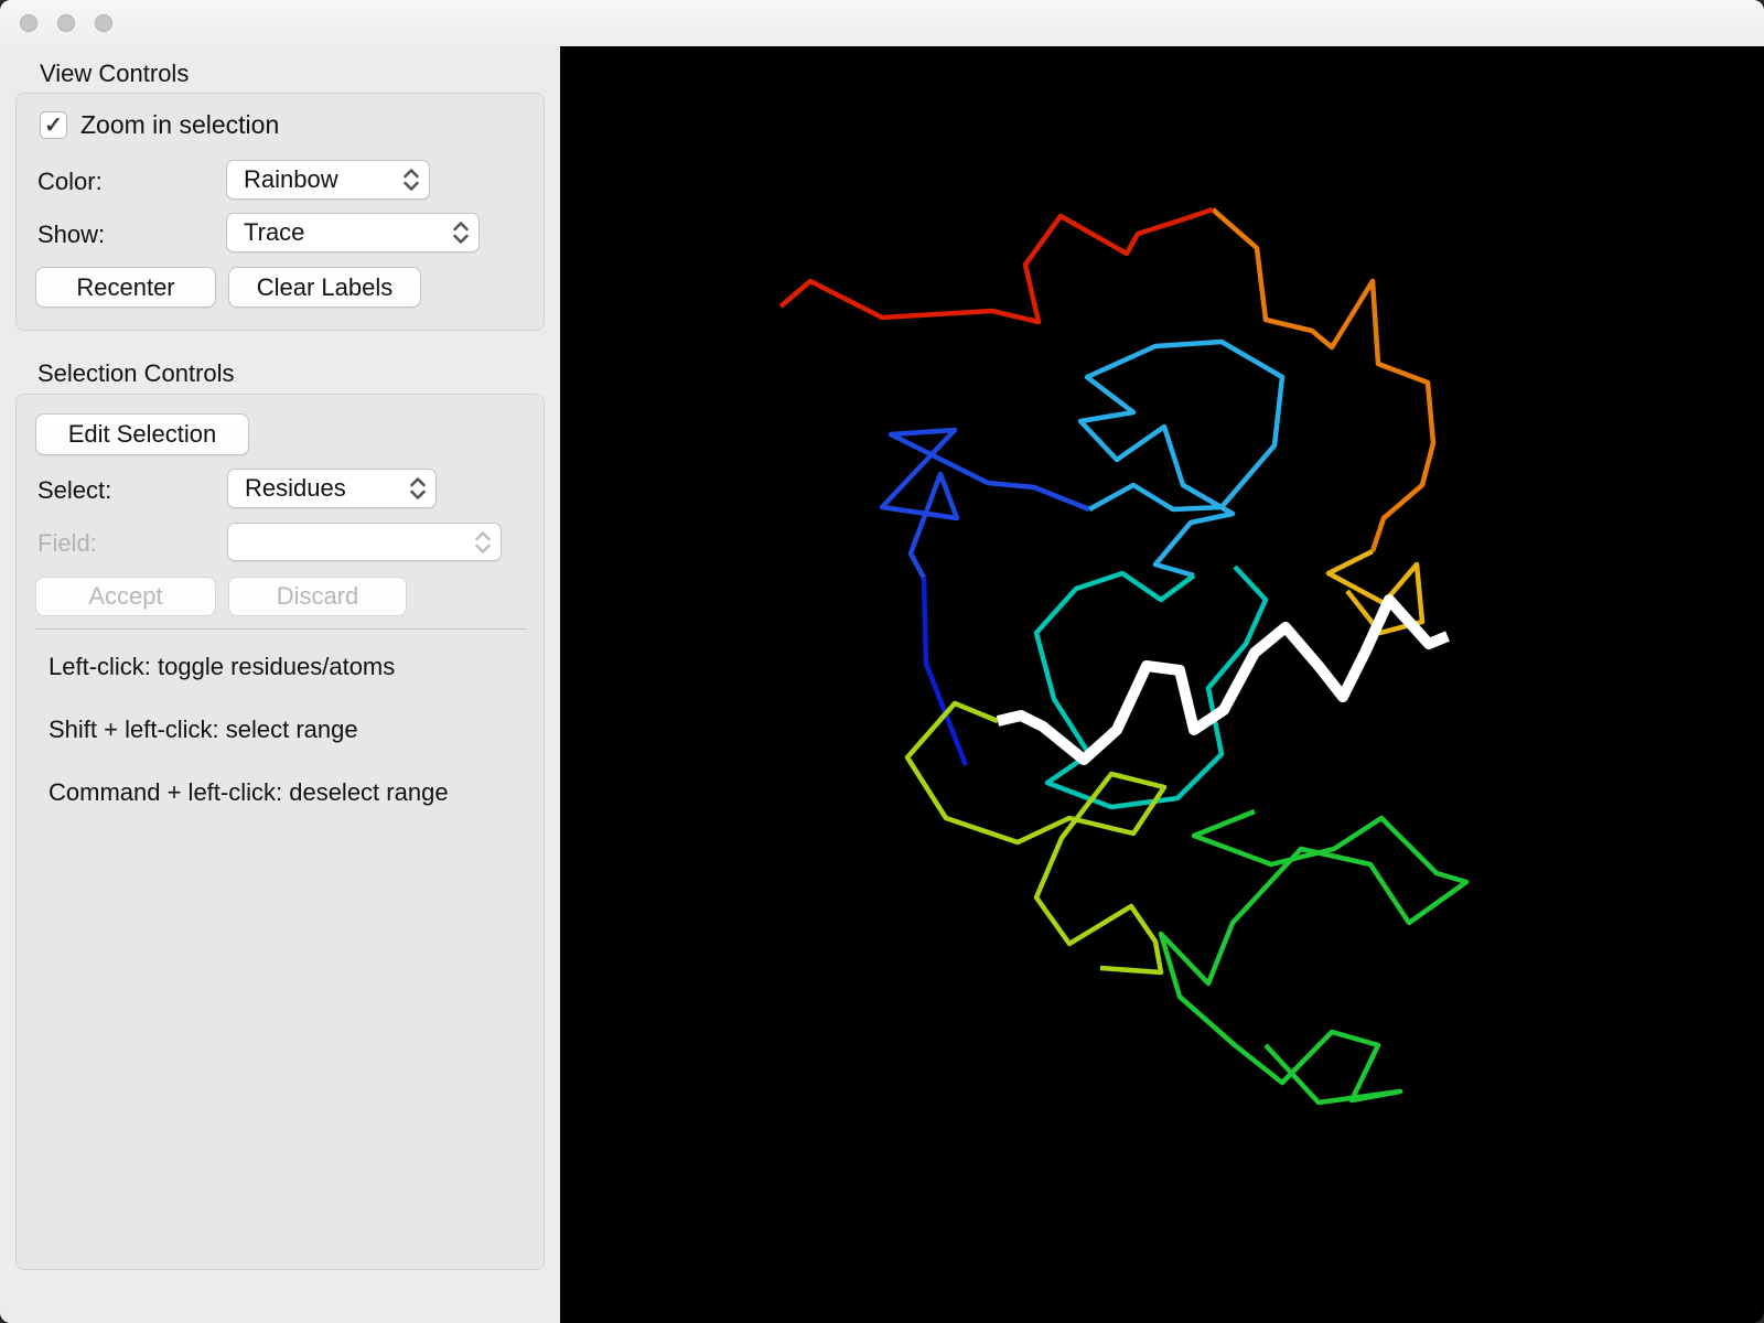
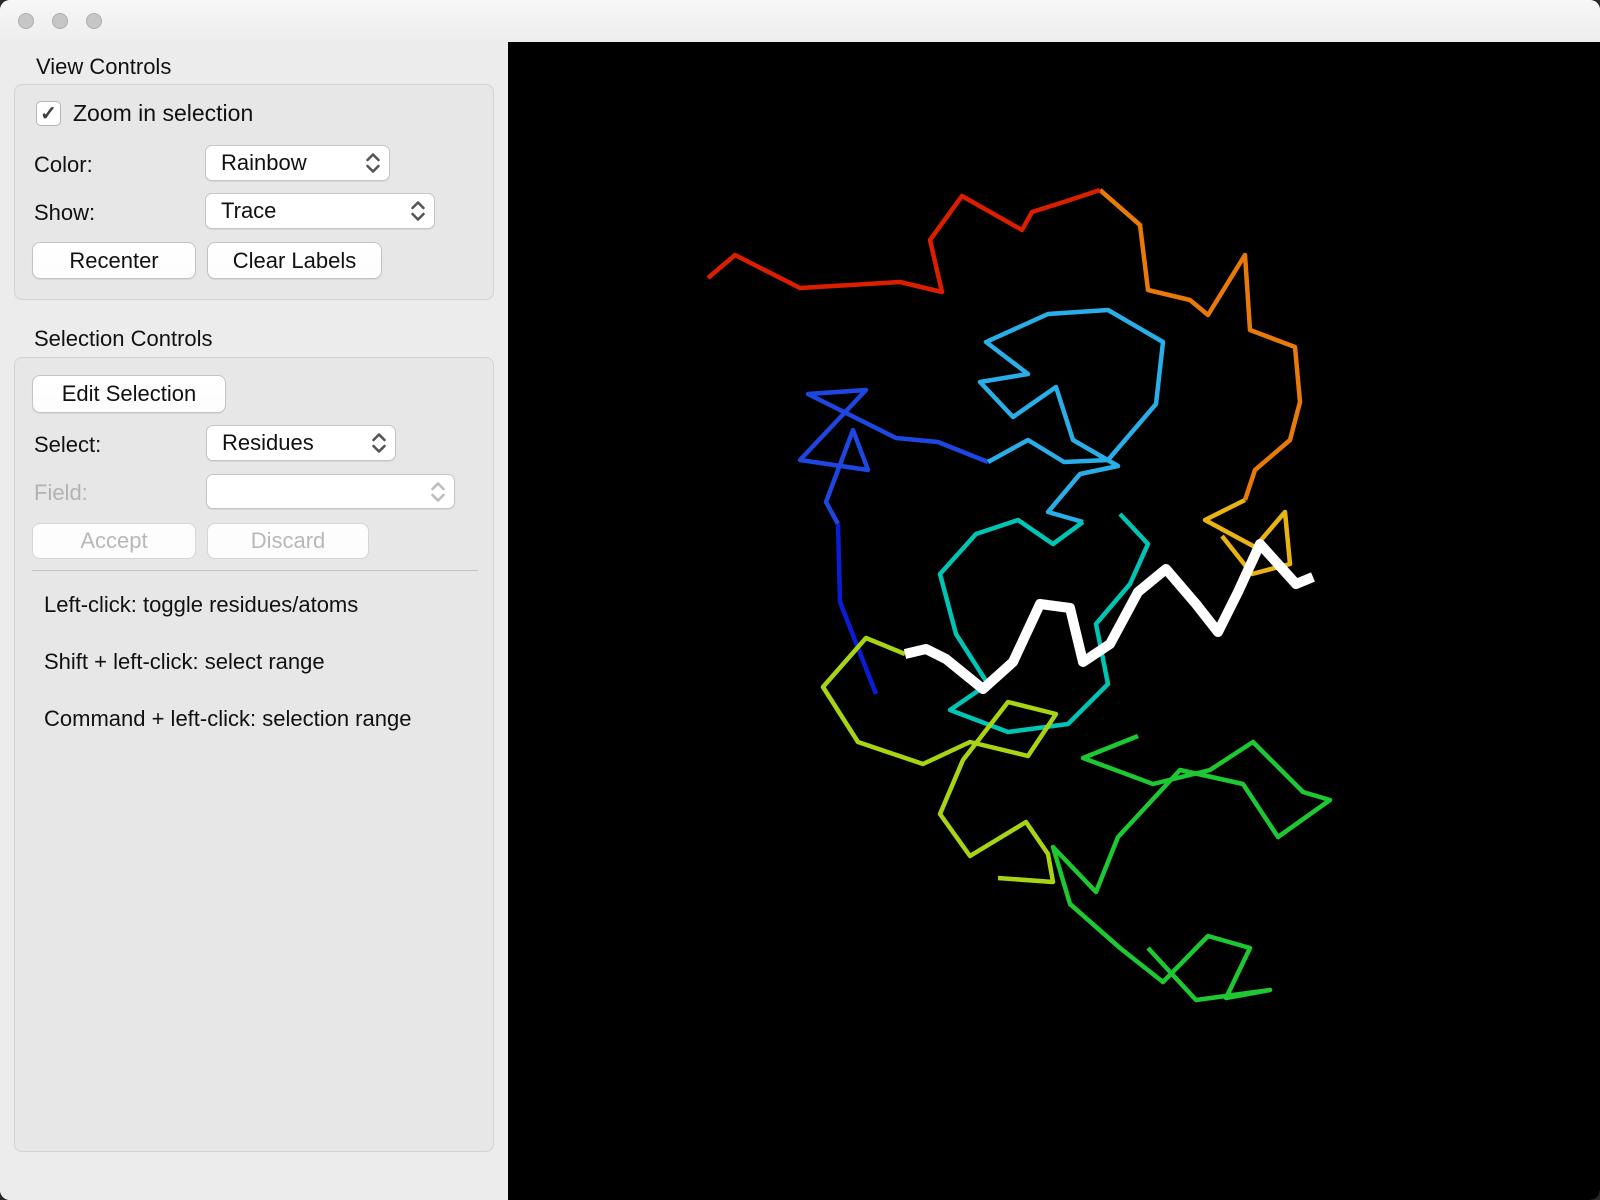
  View Controls
  ✓
  Zoom in selection
  Color:
  Rainbow
  Show:
  Trace
  Recenter
  Clear Labels
  Selection Controls
  Edit Selection
  Select:
  Residues
  Field:
  Accept
  Discard
  Left-click: toggle residues/atoms
  Shift + left-click: select range
- Command + left-click: deselect range
+ Command + left-click: selection range
